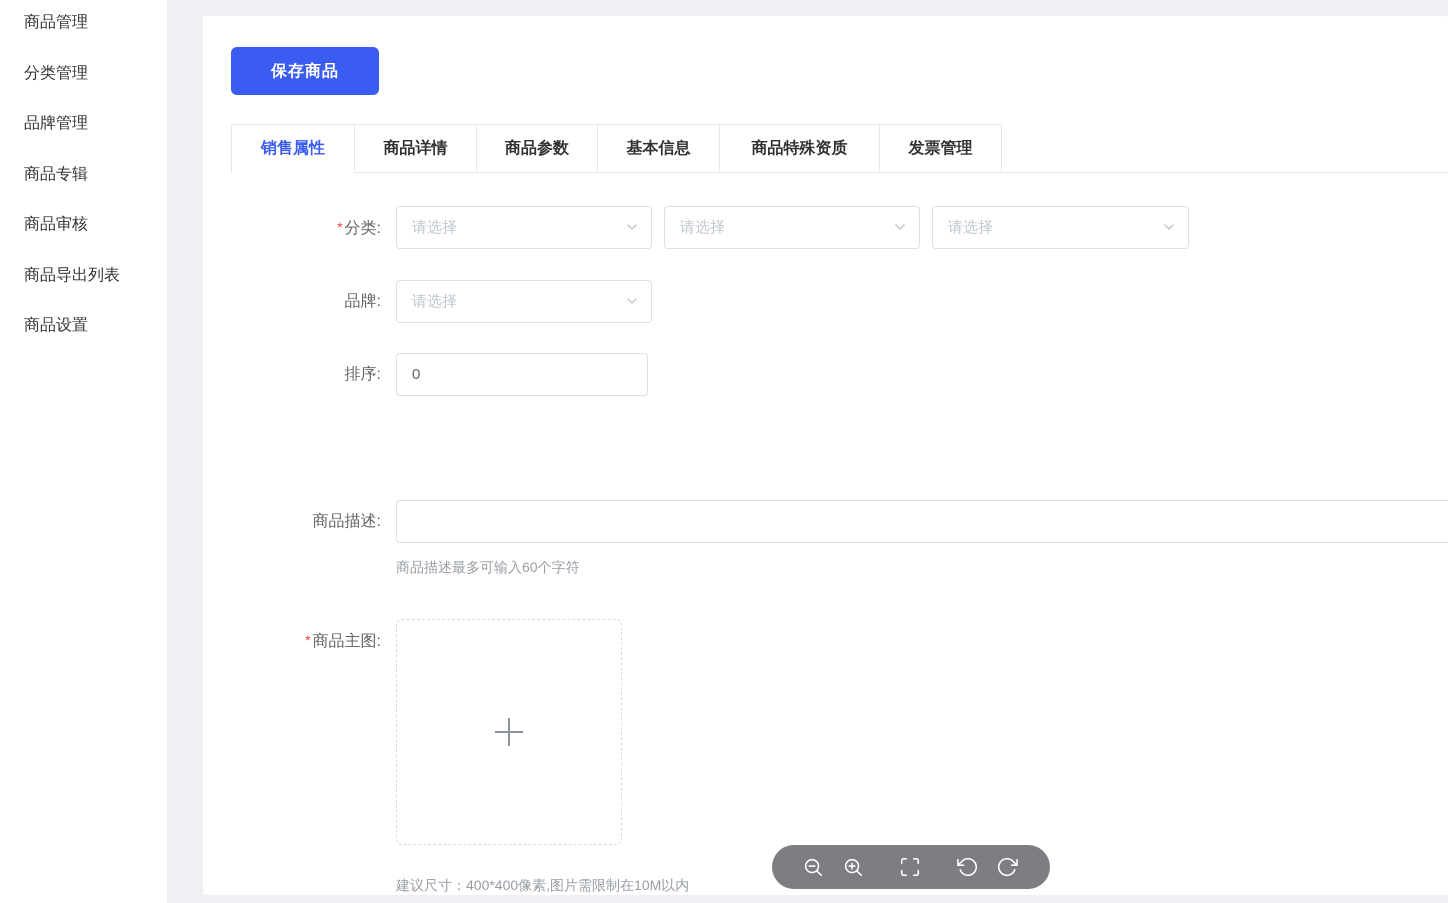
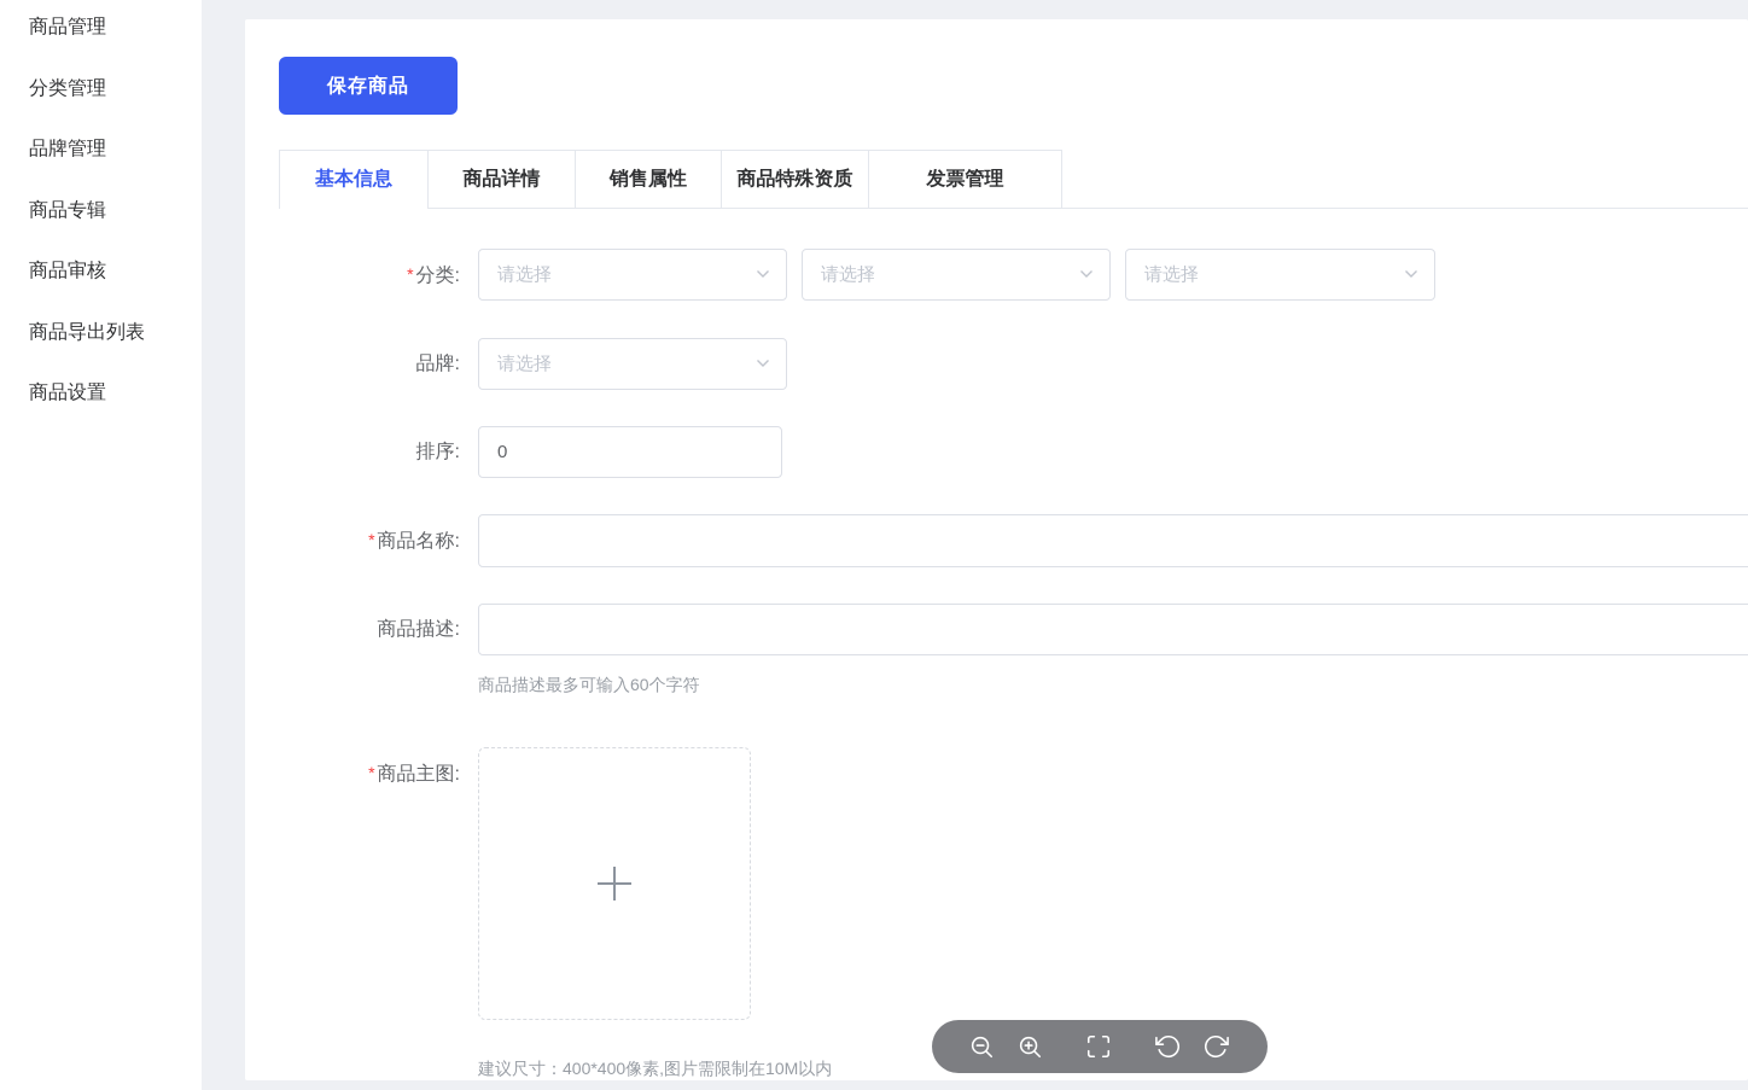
  商品管理
  分类管理
  品牌管理
  商品专辑
  商品审核
  商品导出列表
  商品设置
  保存商品
- 销售属性
+ 基本信息
  商品详情
- 商品参数
- 基本信息
+ 销售属性
  商品特殊资质
  发票管理
  * 分类:
  请选择
  请选择
  请选择
  品牌:
  请选择
  排序:
  0
+ * 商品名称:
  商品描述:
  商品描述最多可输入60个字符
  * 商品主图:
  建议尺寸：400*400像素,图片需限制在10M以内
